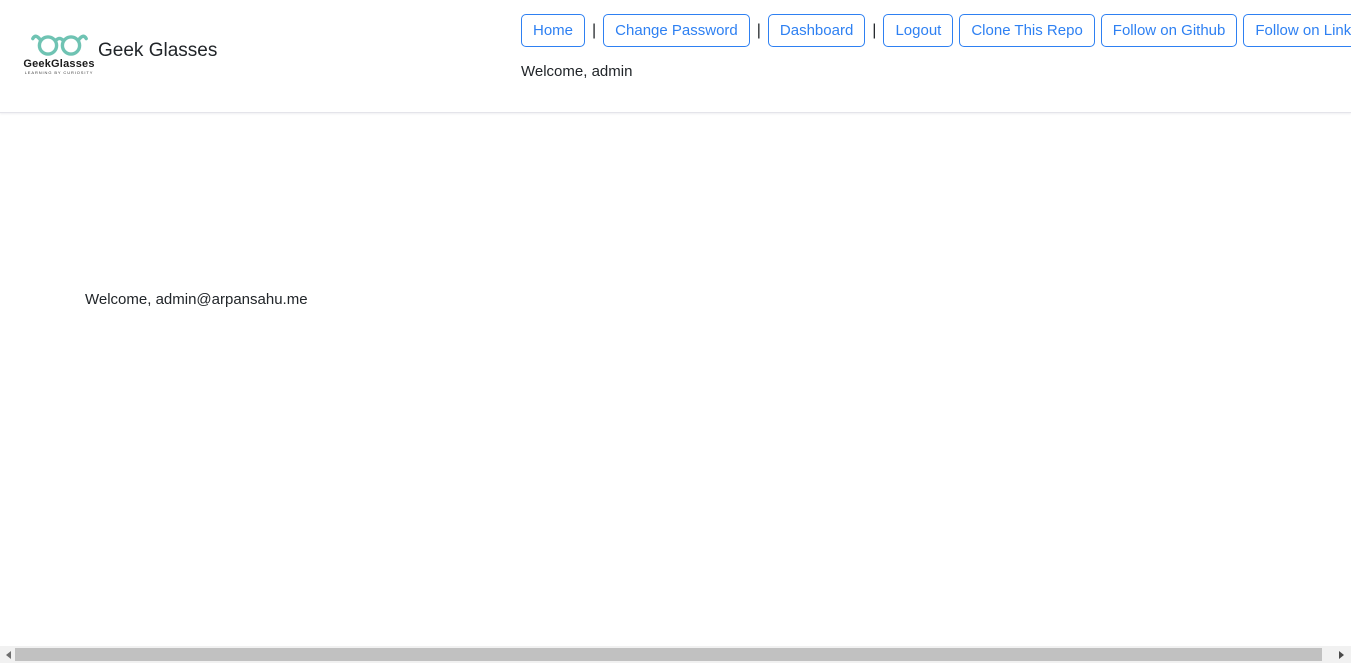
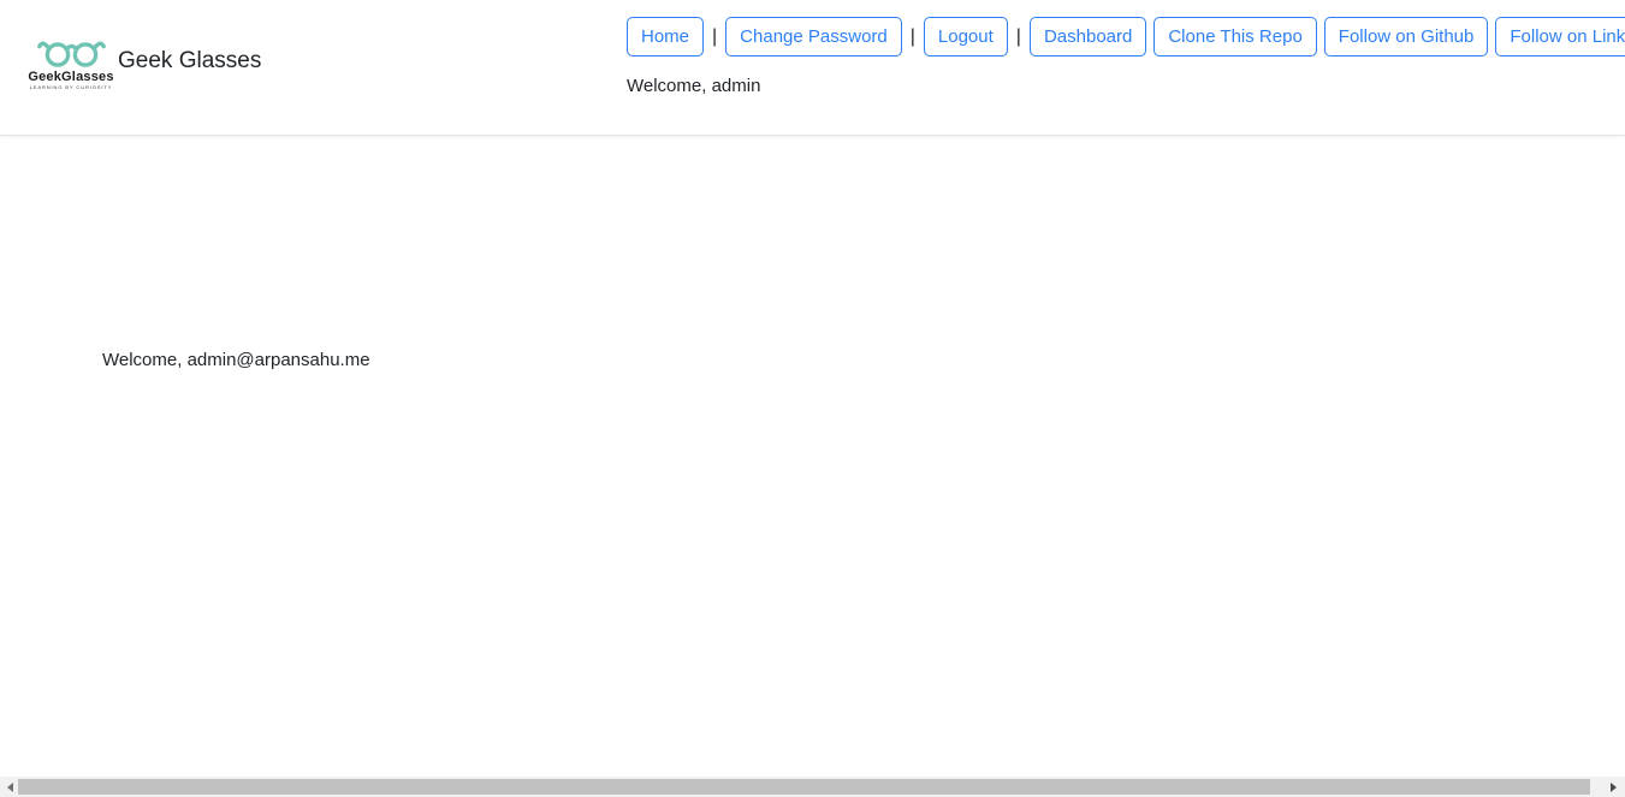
  GeekGlasses
  Geek Glasses
  Home
  |
  Change Password
  |
- Dashboard
+ Logout
  |
- Logout
+ Dashboard
  Clone This Repo
  Follow on Github
  Follow on Link
  Welcome, admin
  Welcome, admin@arpansahu.me
